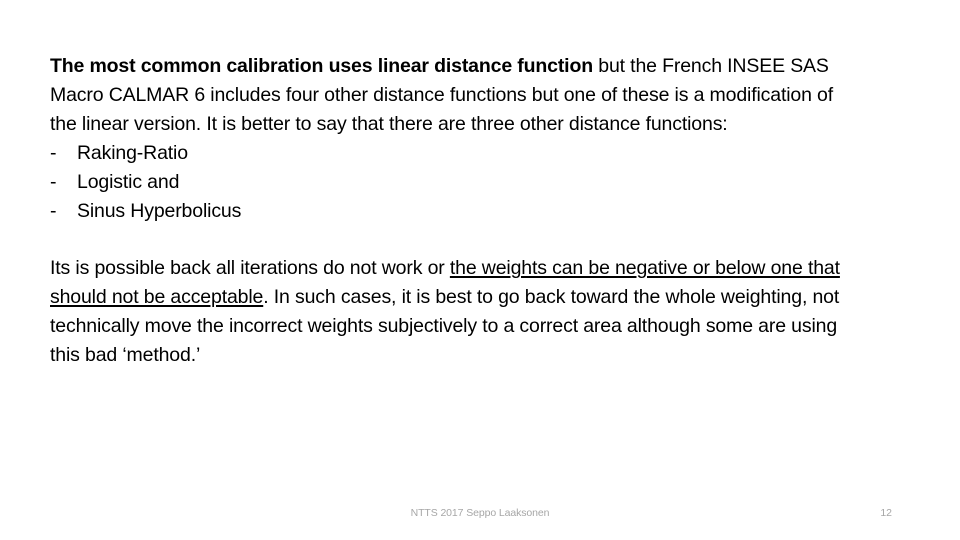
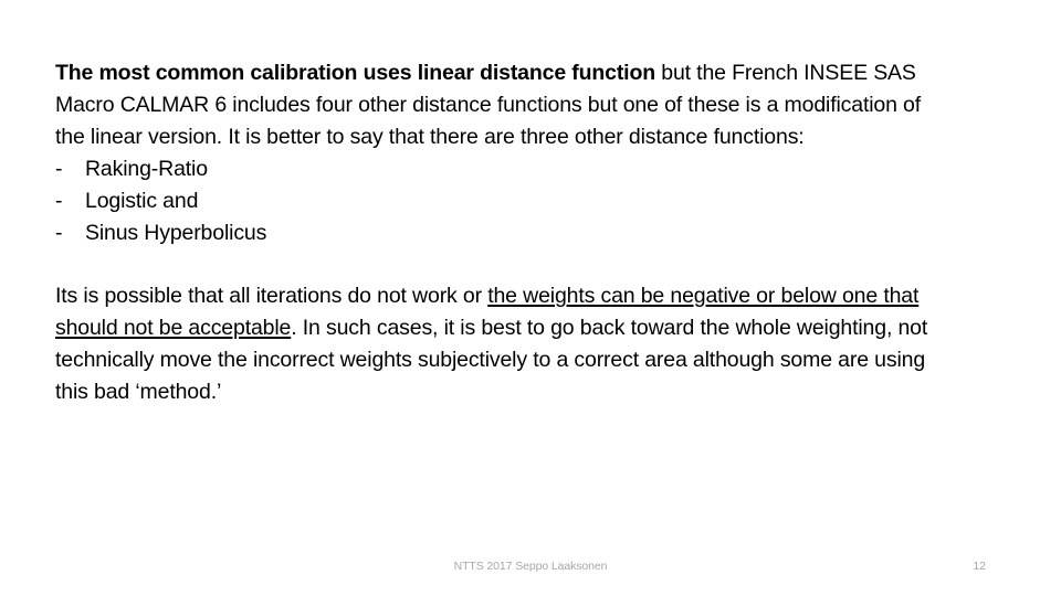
  The most common calibration uses linear distance function but the French INSEE SAS Macro CALMAR 6 includes four other distance functions but one of these is a modification of the linear version. It is better to say that there are three other distance functions:
  - Raking-Ratio
  - Logistic and
  - Sinus Hyperbolicus
- Its is possible back all iterations do not work or the weights can be negative or below one that should not be acceptable. In such cases, it is best to go back toward the whole weighting, not technically move the incorrect weights subjectively to a correct area although some are using this bad ‘method.’
+ Its is possible that all iterations do not work or the weights can be negative or below one that should not be acceptable. In such cases, it is best to go back toward the whole weighting, not technically move the incorrect weights subjectively to a correct area although some are using this bad ‘method.’
  NTTS 2017 Seppo Laaksonen
  12
